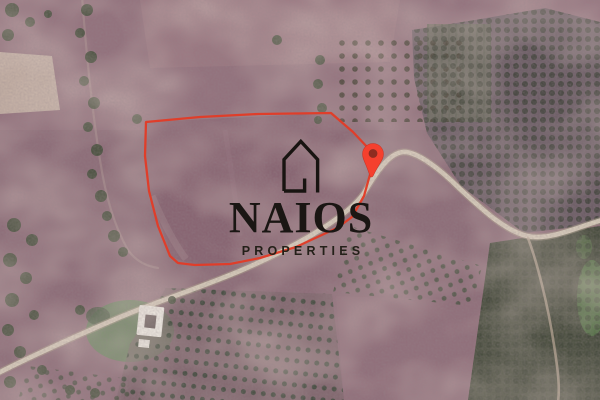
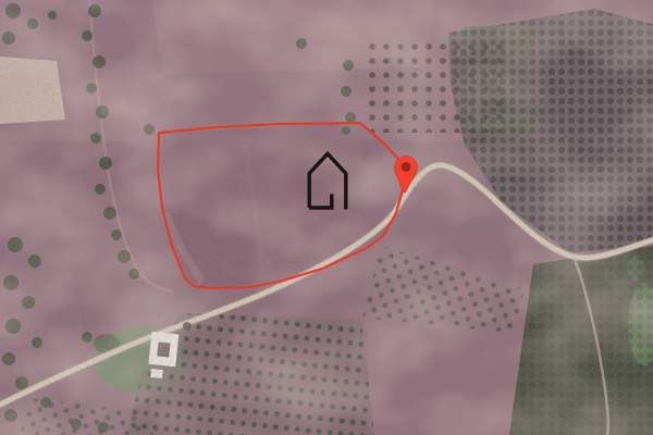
- NAIOS
- PROPERTIES
